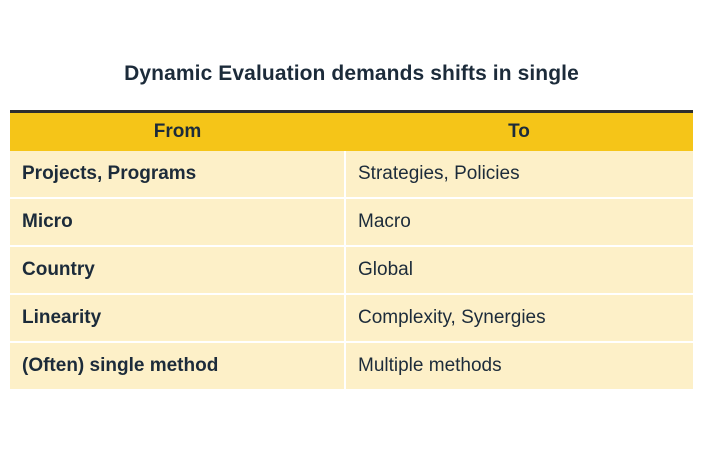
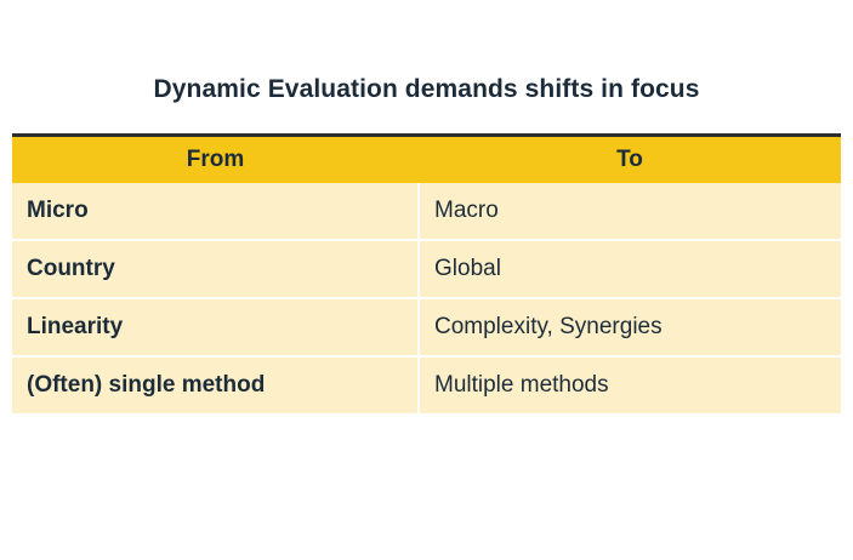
- Dynamic Evaluation demands shifts in single
+ Dynamic Evaluation demands shifts in focus
  From	To
- Projects, Programs	Strategies, Policies
  Micro	Macro
  Country	Global
  Linearity	Complexity, Synergies
  (Often) single method	Multiple methods
